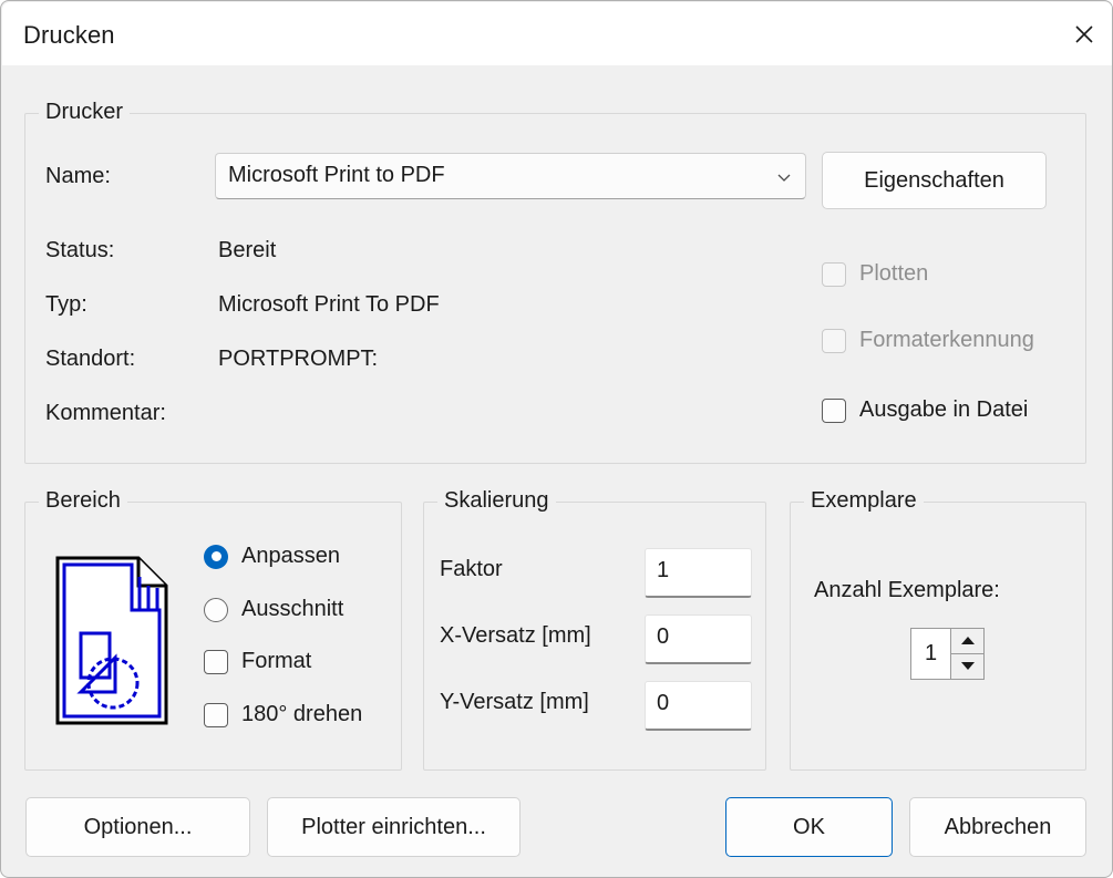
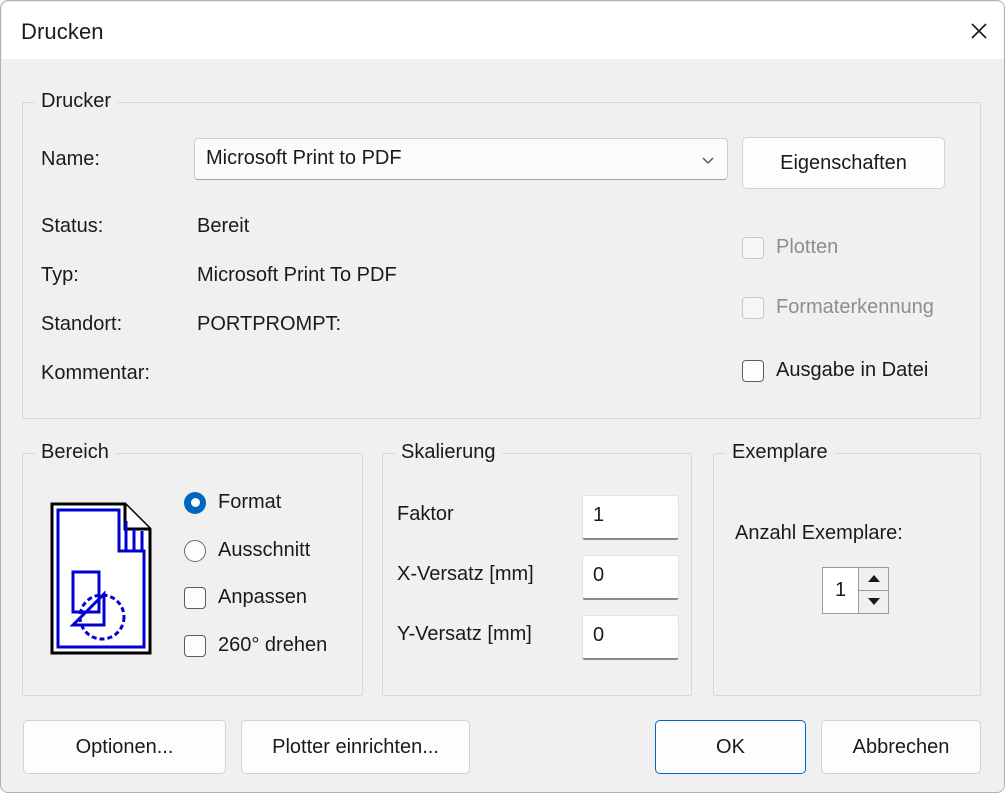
  Drucken
  Drucker
  Name:
  Microsoft Print to PDF
  Eigenschaften
  Status:
  Bereit
  Typ:
  Microsoft Print To PDF
  Standort:
  PORTPROMPT:
  Kommentar:
  Plotten
  Formaterkennung
  Ausgabe in Datei
  Bereich
- Anpassen
+ Format
  Ausschnitt
- Format
+ Anpassen
- 180° drehen
+ 260° drehen
  Skalierung
  Faktor
  1
  X-Versatz [mm]
  0
  Y-Versatz [mm]
  0
  Exemplare
  Anzahl Exemplare:
  1
  Optionen...
  Plotter einrichten...
  OK
  Abbrechen
